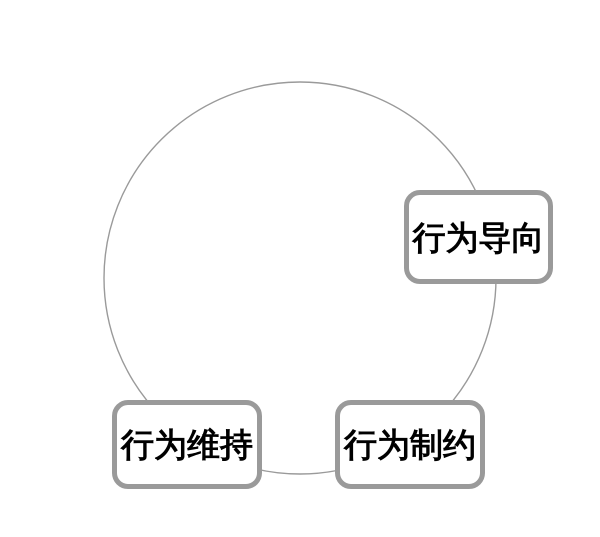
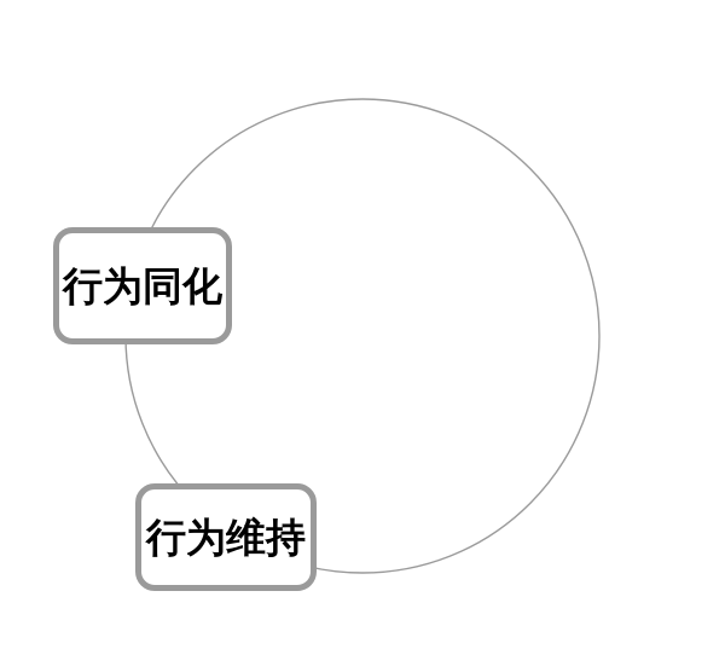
- 行为导向
- 行为制约
  行为维持
+ 行为同化
